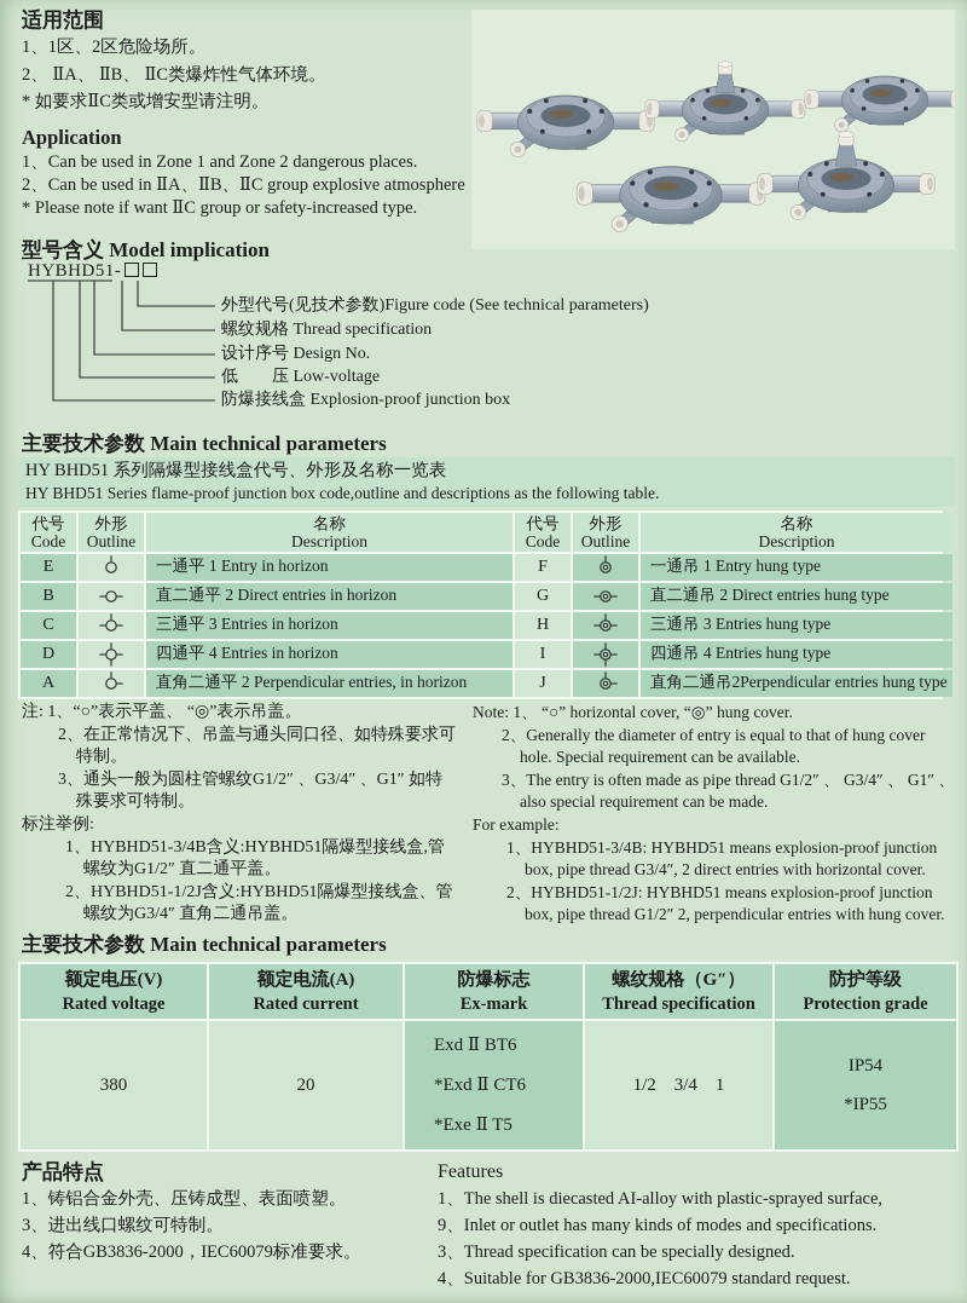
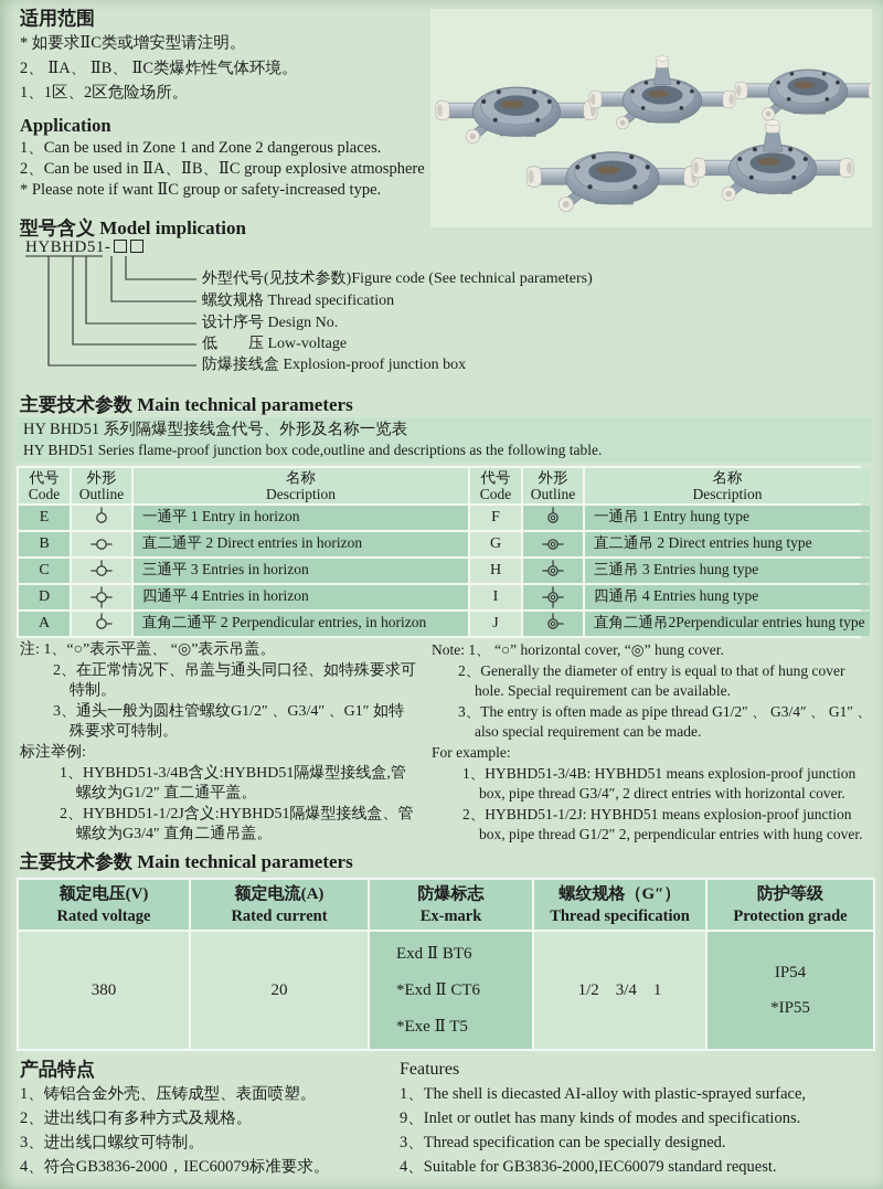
  适用范围
- 1、1区、2区危险场所。
+ * 如要求ⅡC类或增安型请注明。
  2、 ⅡA、 ⅡB、 ⅡC类爆炸性气体环境。
- * 如要求ⅡC类或增安型请注明。
+ 1、1区、2区危险场所。
  Application
  1、Can be used in Zone 1 and Zone 2 dangerous places.
  2、Can be used in ⅡA、ⅡB、ⅡC group explosive atmosphere
  * Please note if want ⅡC group or safety-increased type.
  型号含义 Model implication
  HYBHD51-
  外型代号(见技术参数)Figure code (See technical parameters)
  螺纹规格 Thread specification
  设计序号 Design No.
  低 压 Low-voltage
  防爆接线盒 Explosion-proof junction box
  主要技术参数 Main technical parameters
  HY BHD51 系列隔爆型接线盒代号、外形及名称一览表
  HY BHD51 Series flame-proof junction box code,outline and descriptions as the following table.
  代号
  Code
  外形
  Outline
  名称
  Description
  代号
  Code
  外形
  Outline
  名称
  Description
  E
  一通平 1 Entry in horizon
  F
  一通吊 1 Entry hung type
  B
  直二通平 2 Direct entries in horizon
  G
  直二通吊 2 Direct entries hung type
  C
  三通平 3 Entries in horizon
  H
  三通吊 3 Entries hung type
  D
  四通平 4 Entries in horizon
  I
  四通吊 4 Entries hung type
  A
  直角二通平 2 Perpendicular entries, in horizon
  J
  直角二通吊2Perpendicular entries hung type
  注: 1、“○”表示平盖、 “◎”表示吊盖。
  2、在正常情况下、吊盖与通头同口径、如特殊要求可特制。
  3、通头一般为圆柱管螺纹G1/2″ 、G3/4″ 、G1″ 如特殊要求可特制。
  标注举例:
  1、HYBHD51-3/4B含义:HYBHD51隔爆型接线盒,管螺纹为G1/2″ 直二通平盖。
  2、HYBHD51-1/2J含义:HYBHD51隔爆型接线盒、管螺纹为G3/4″ 直角二通吊盖。
  Note: 1、 “○” horizontal cover, “◎” hung cover.
  2、Generally the diameter of entry is equal to that of hung cover hole. Special requirement can be available.
  3、The entry is often made as pipe thread G1/2″ 、 G3/4″ 、 G1″ 、 also special requirement can be made.
  For example:
  1、HYBHD51-3/4B: HYBHD51 means explosion-proof junction box, pipe thread G3/4″, 2 direct entries with horizontal cover.
  2、HYBHD51-1/2J: HYBHD51 means explosion-proof junction box, pipe thread G1/2″ 2, perpendicular entries with hung cover.
  主要技术参数 Main technical parameters
  额定电压(V)
  Rated voltage
  额定电流(A)
  Rated current
  防爆标志
  Ex-mark
  螺纹规格（G″）
  Thread specification
  防护等级
  Protection grade
  380
  20
  Exd Ⅱ BT6
  *Exd Ⅱ CT6
  *Exe Ⅱ T5
  1/2 3/4 1
  IP54
  *IP55
  产品特点
  1、铸铝合金外壳、压铸成型、表面喷塑。
+ 2、进出线口有多种方式及规格。
  3、进出线口螺纹可特制。
  4、符合GB3836-2000，IEC60079标准要求。
  Features
  1、The shell is diecasted AI-alloy with plastic-sprayed surface,
  9、Inlet or outlet has many kinds of modes and specifications.
  3、Thread specification can be specially designed.
  4、Suitable for GB3836-2000,IEC60079 standard request.
